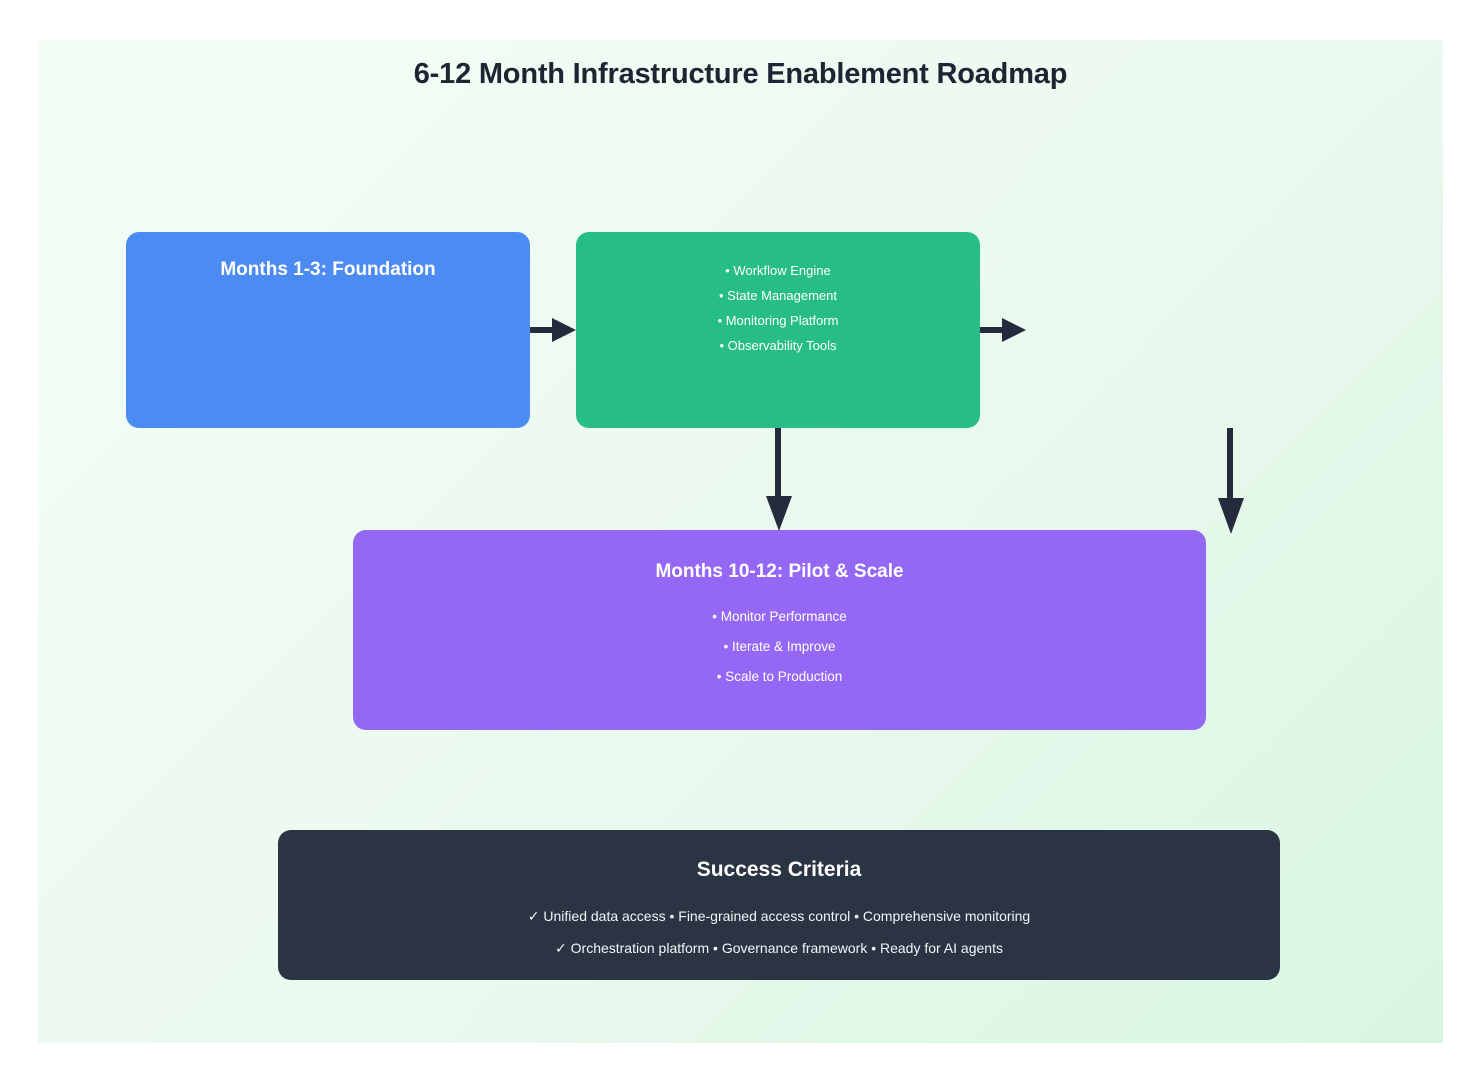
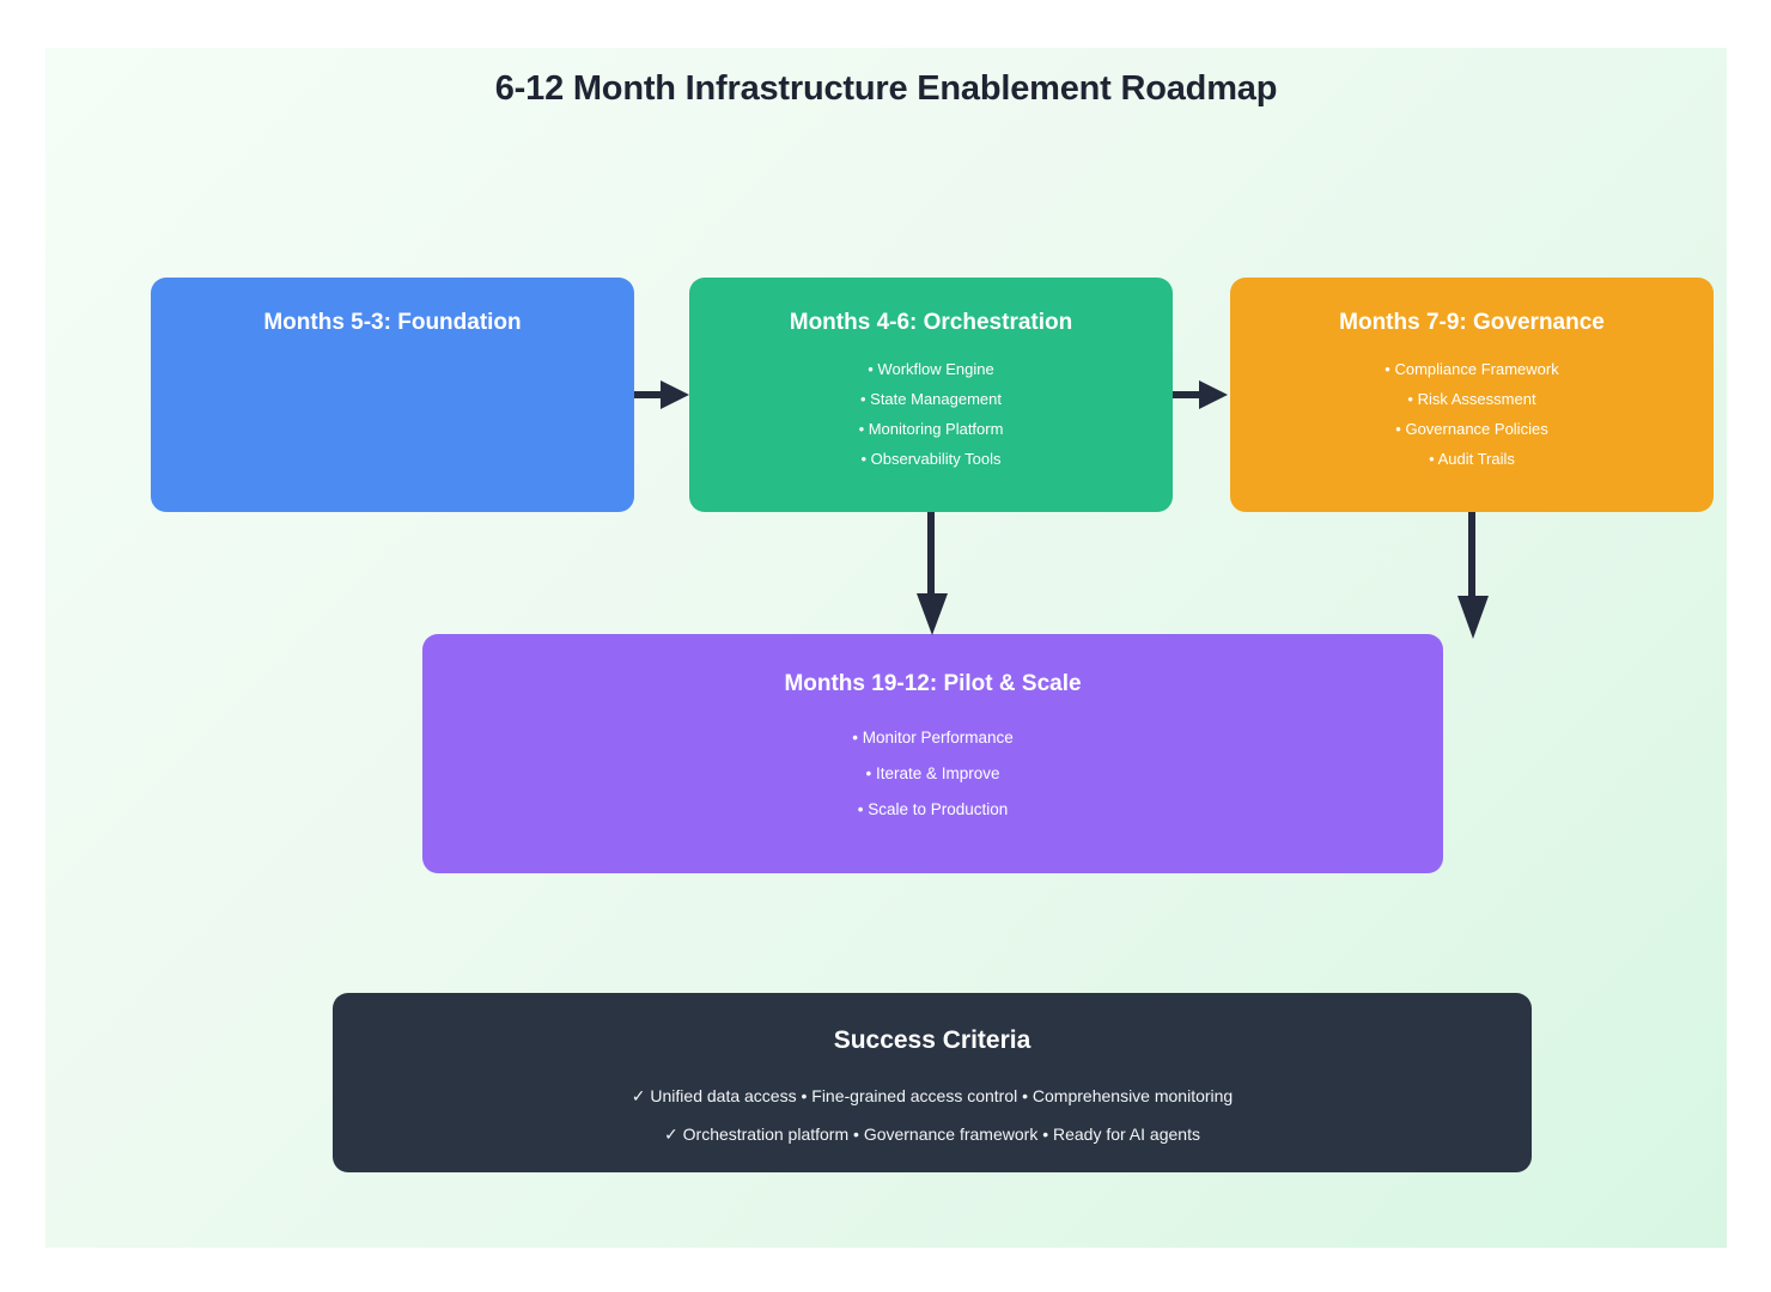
  6-12 Month Infrastructure Enablement Roadmap
- Months 1-3: Foundation
+ Months 5-3: Foundation
+ Months 4-6: Orchestration
  • Workflow Engine
  • State Management
  • Monitoring Platform
  • Observability Tools
+ Months 7-9: Governance
+ • Compliance Framework
+ • Risk Assessment
+ • Governance Policies
+ • Audit Trails
- Months 10-12: Pilot & Scale
+ Months 19-12: Pilot & Scale
  • Monitor Performance
  • Iterate & Improve
  • Scale to Production
  Success Criteria
  ✓ Unified data access • Fine-grained access control • Comprehensive monitoring
  ✓ Orchestration platform • Governance framework • Ready for AI agents
